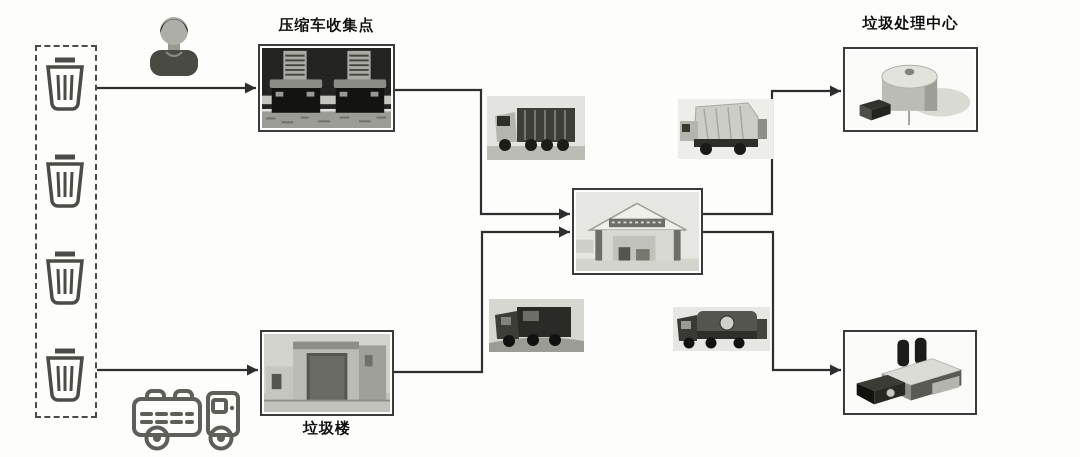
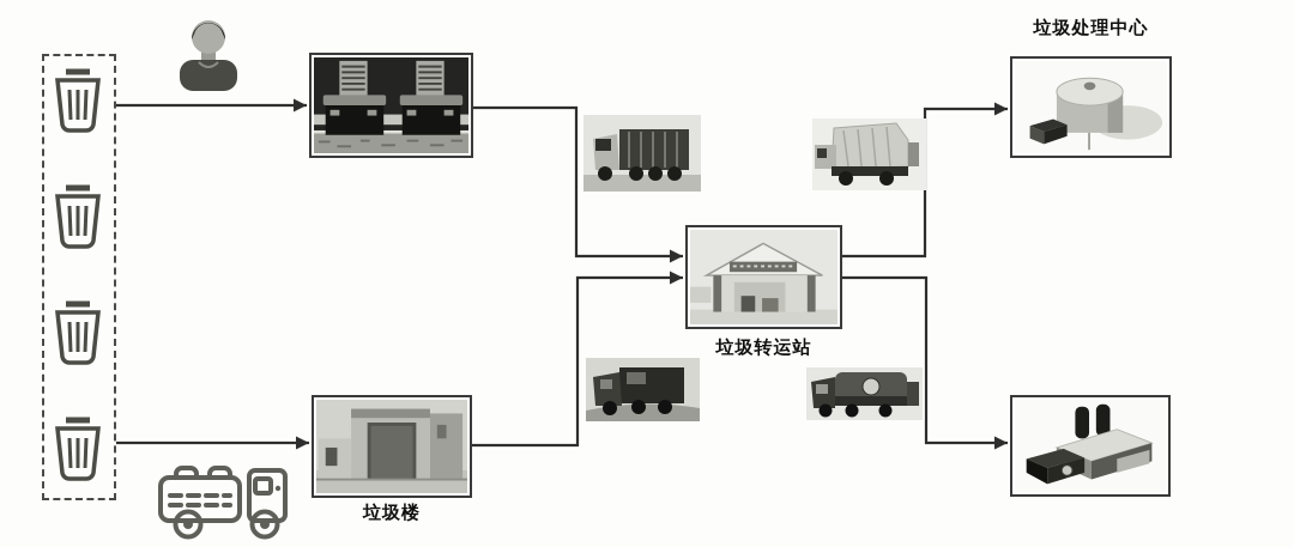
- 压缩车收集点
  垃圾楼
+ 垃圾转运站
  垃圾处理中心
